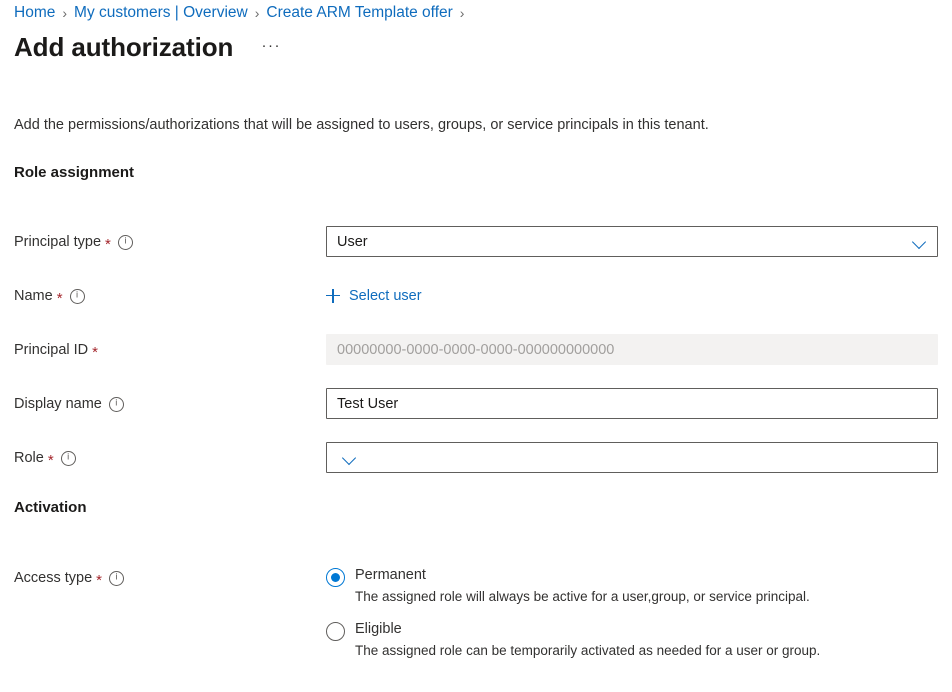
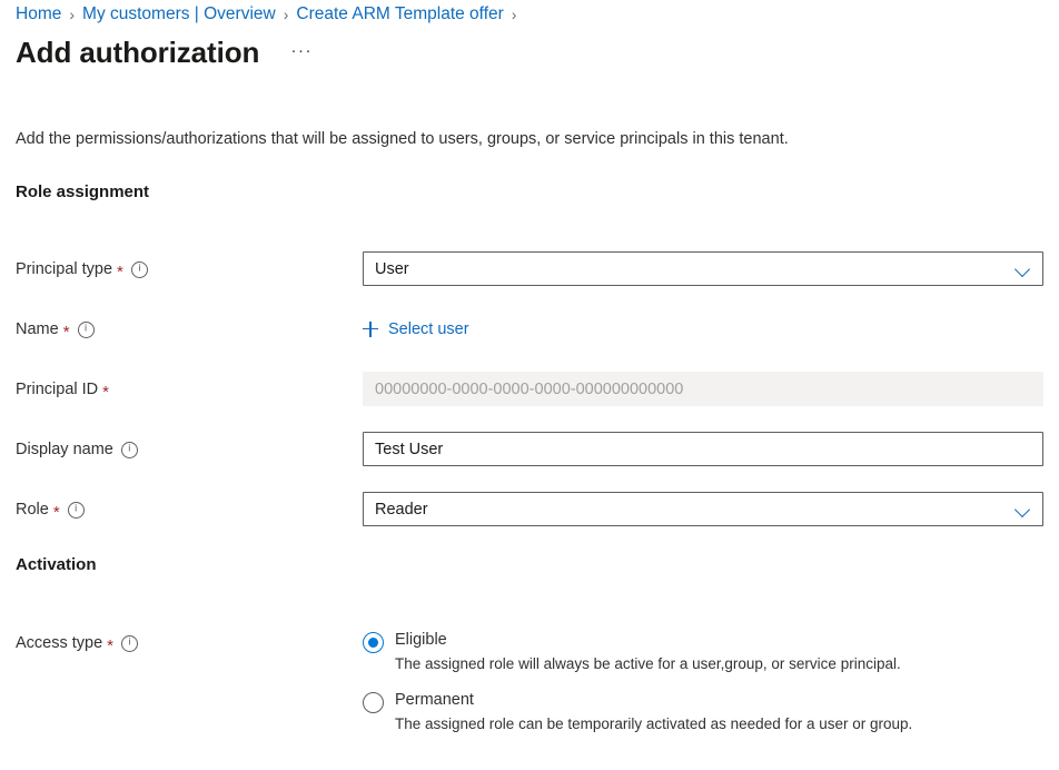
  Home
  ›
  My customers | Overview
  ›
  Create ARM Template offer
  ›
  Add authorization
  ···
  Add the permissions/authorizations that will be assigned to users, groups, or service principals in this tenant.
  Role assignment
  Principal type
  *
  i
  User
  Name
  *
  i
  Select user
  Principal ID
  *
  00000000-0000-0000-0000-000000000000
  Display name
  i
  Test User
  Role
  *
  i
+ Reader
  Activation
  Access type
  *
  i
- Permanent
+ Eligible
  The assigned role will always be active for a user,group, or service principal.
- Eligible
+ Permanent
  The assigned role can be temporarily activated as needed for a user or group.
